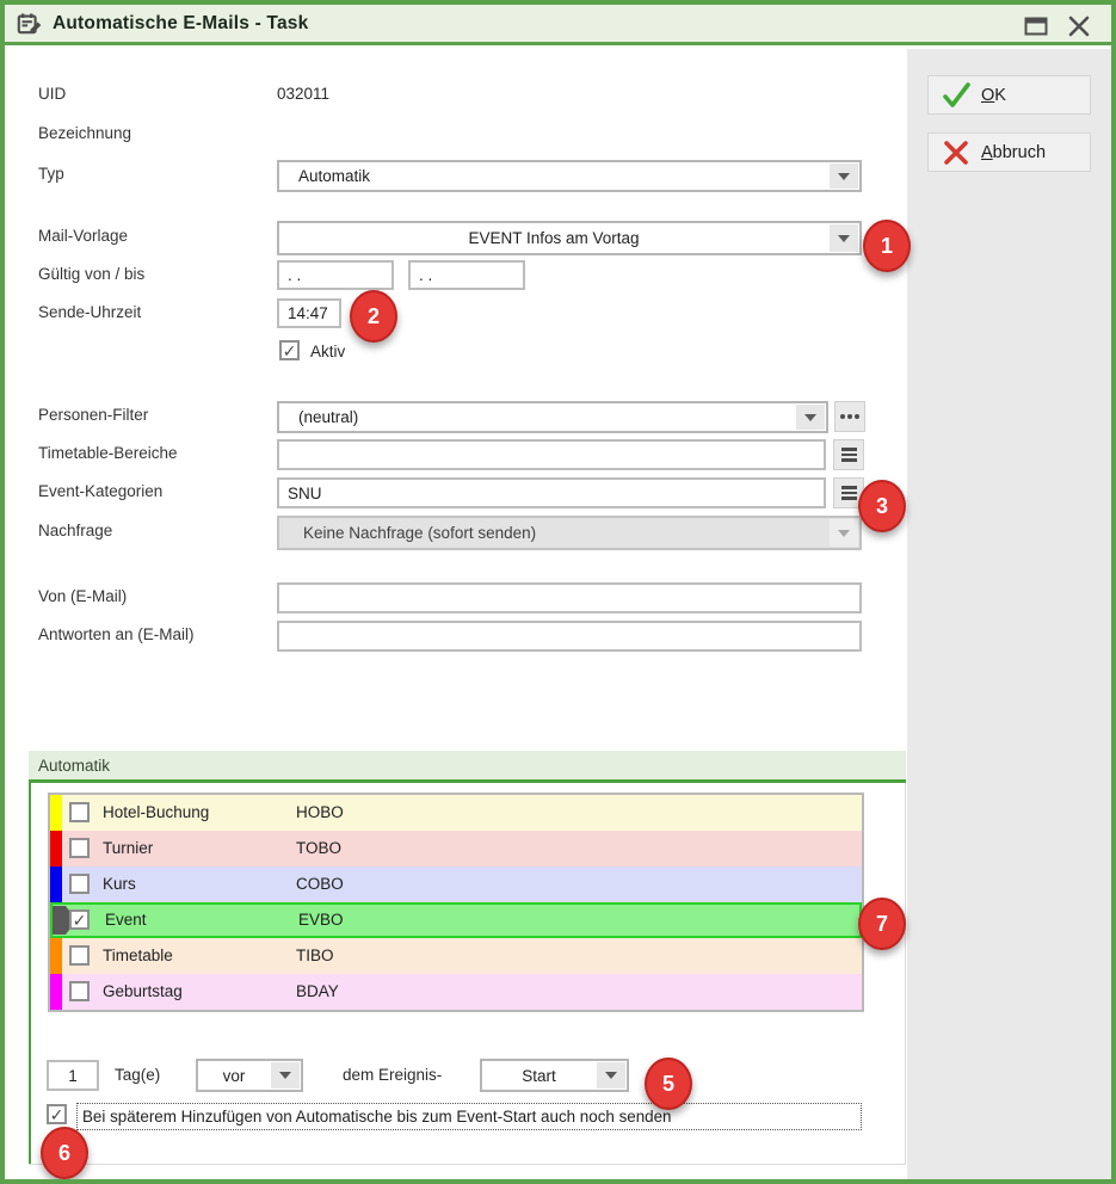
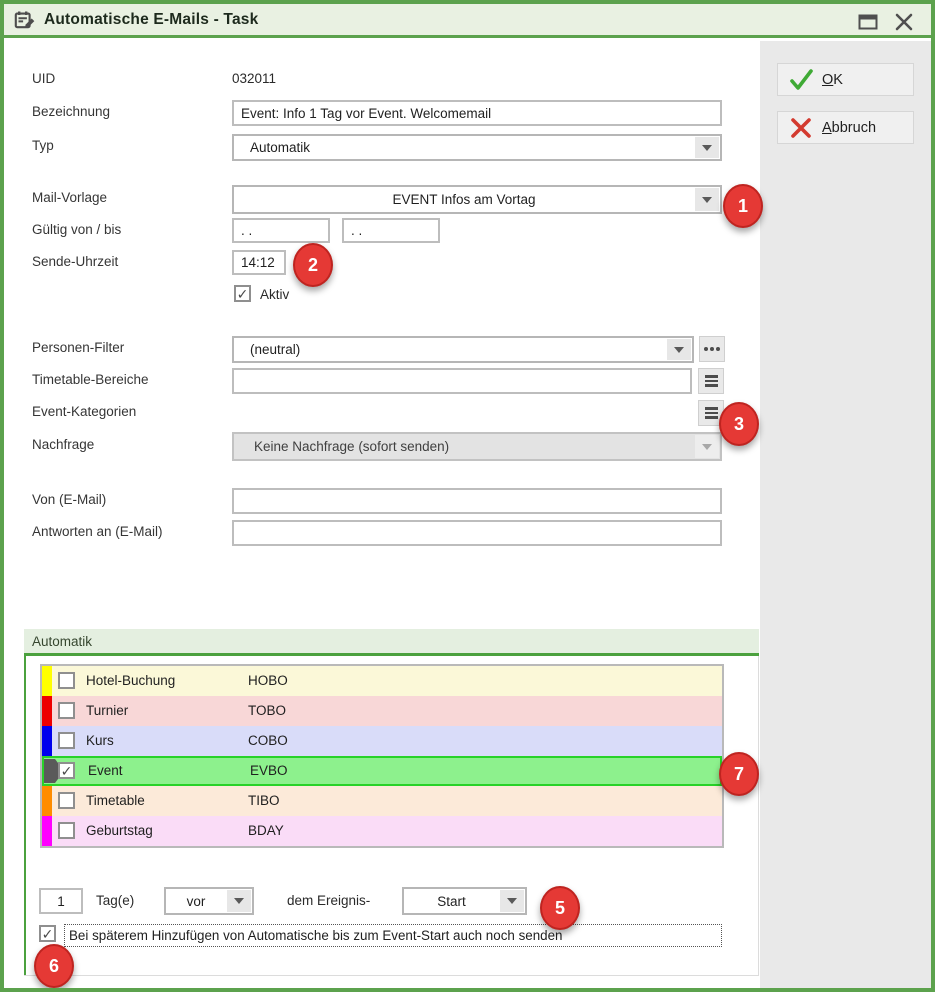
  Automatische E-Mails - Task
  OK
  Abbruch
  UID
  032011
  Bezeichnung
+ Event: Info 1 Tag vor Event. Welcomemail
  Typ
  Automatik
  Mail-Vorlage
  EVENT Infos am Vortag
  Gültig von / bis
  . .
  . .
  Sende-Uhrzeit
- 14:47
+ 14:12
  Aktiv
  Personen-Filter
  (neutral)
  Timetable-Bereiche
  Event-Kategorien
- SNU
  Nachfrage
  Keine Nachfrage (sofort senden)
  Von (E-Mail)
  Antworten an (E-Mail)
  Automatik
  Hotel-Buchung
  HOBO
  Turnier
  TOBO
  Kurs
  COBO
  Event
  EVBO
  Timetable
  TIBO
  Geburtstag
  BDAY
  1
  Tag(e)
  vor
  dem Ereignis-
  Start
  Bei späterem Hinzufügen von Automatische bis zum Event-Start auch noch senden
  1
  2
  3
  7
  5
  6
